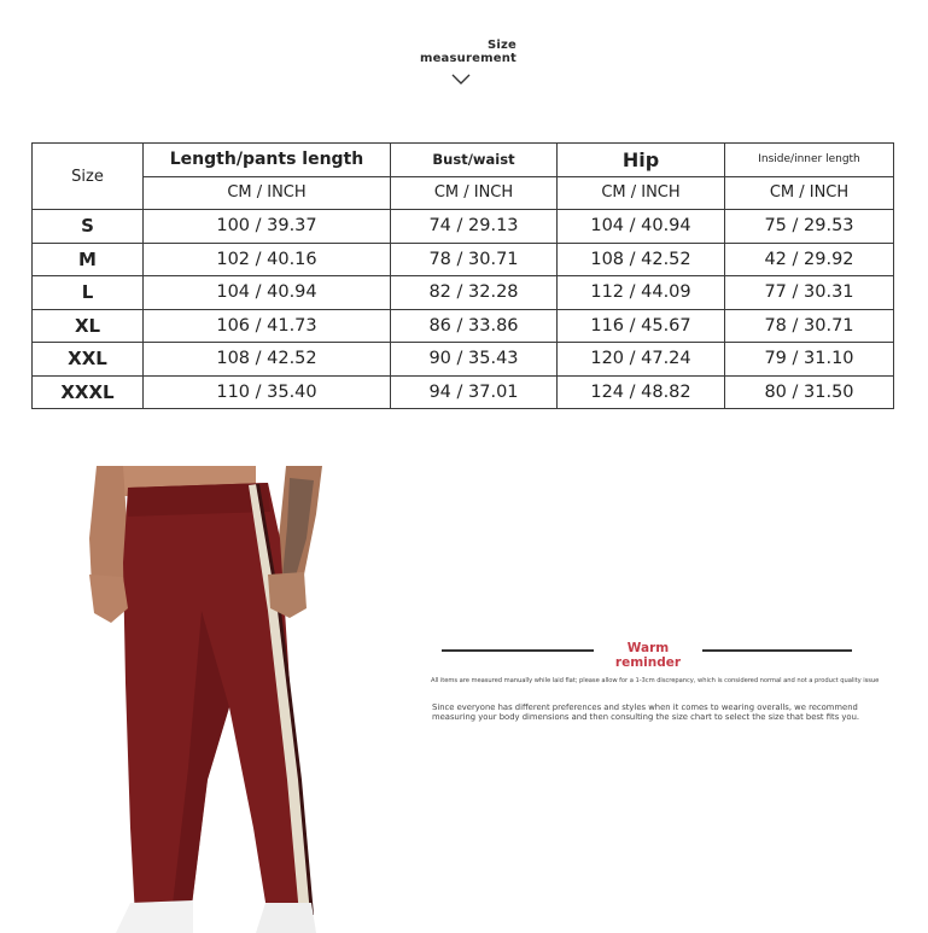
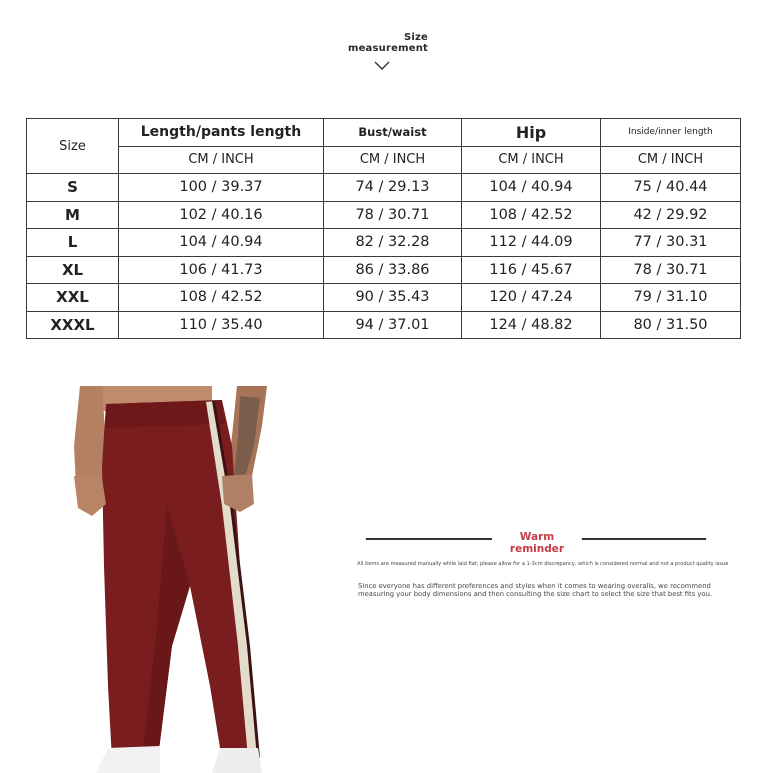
  Size
  measurement
  Size	Length/pants length	Bust/waist	Hip	Inside/inner length
  CM / INCH	CM / INCH	CM / INCH	CM / INCH
- S	100 / 39.37	74 / 29.13	104 / 40.94	75 / 29.53
+ S	100 / 39.37	74 / 29.13	104 / 40.94	75 / 40.44
  M	102 / 40.16	78 / 30.71	108 / 42.52	42 / 29.92
  L	104 / 40.94	82 / 32.28	112 / 44.09	77 / 30.31
  XL	106 / 41.73	86 / 33.86	116 / 45.67	78 / 30.71
  XXL	108 / 42.52	90 / 35.43	120 / 47.24	79 / 31.10
  XXXL	110 / 35.40	94 / 37.01	124 / 48.82	80 / 31.50
  Warm reminder
  Since everyone has different preferences and styles when it comes to wearing overalls, we recommend measuring your body dimensions and then consulting the size chart to select the size that best fits you.
